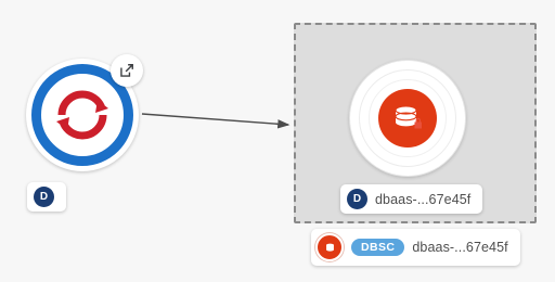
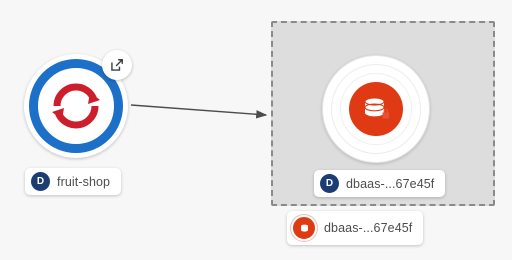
  D
+ fruit-shop
  D
  dbaas-...67e45f
- DBSC
  dbaas-...67e45f
